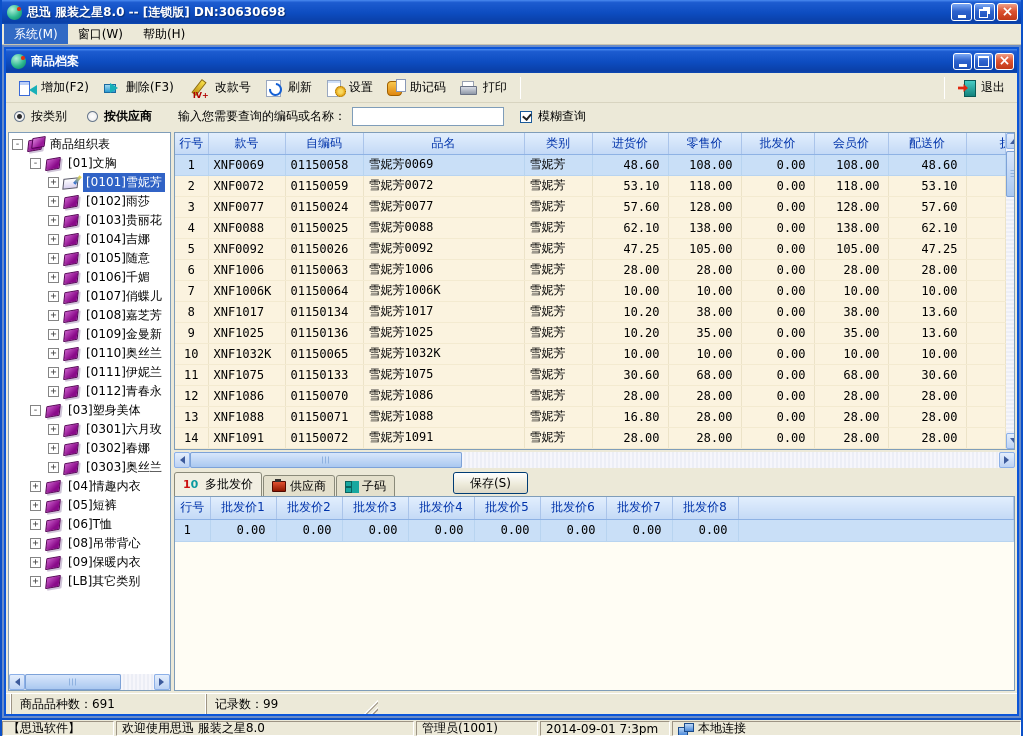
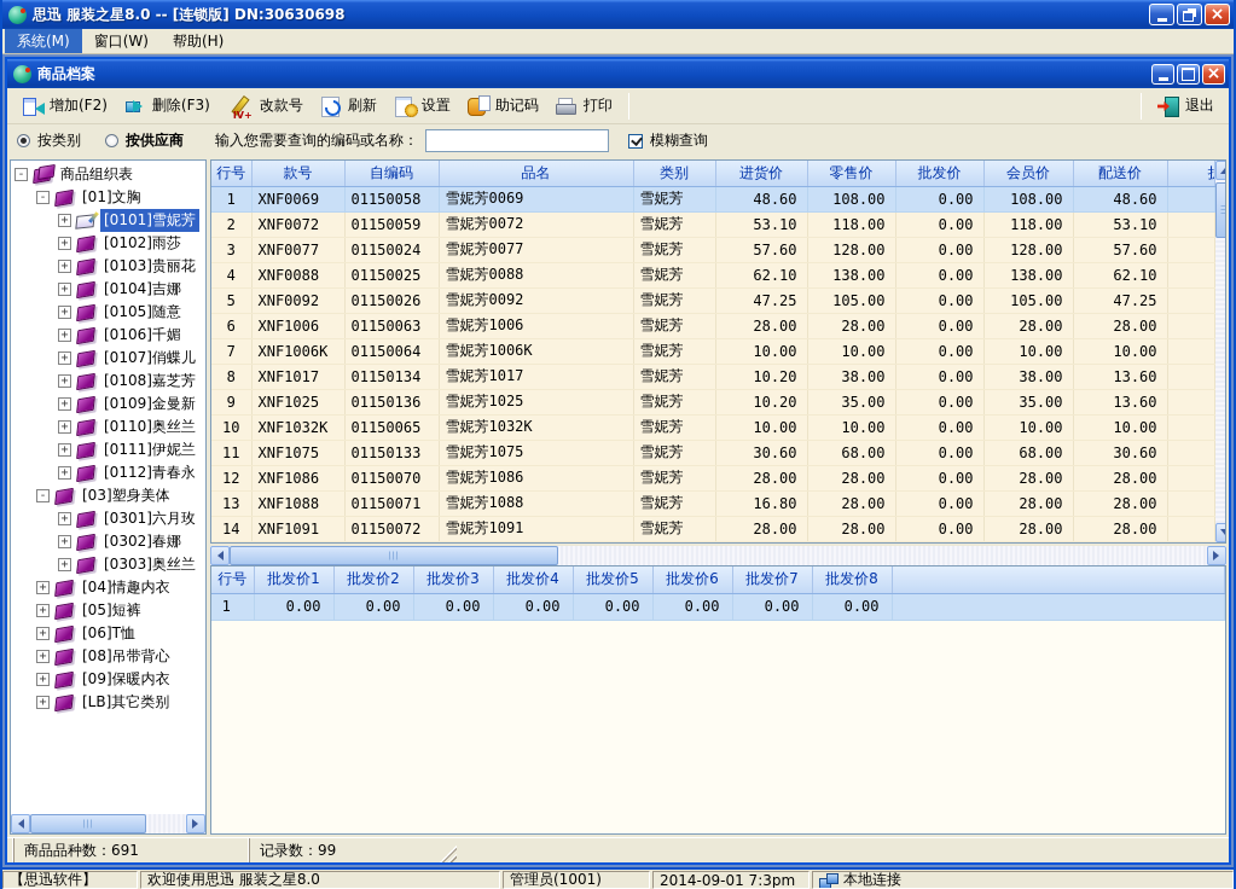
  思迅 服装之星8.0 -- [连锁版] DN:30630698
  系统(M)
  窗口(W)
  帮助(H)
  商品档案
  增加(F2)
  删除(F3)
  IV+
  改款号
  刷新
  设置
  助记码
  打印
  退出
  按类别
  按供应商
  输入您需要查询的编码或名称：
  模糊查询
  -
  商品组织表
  -
  [01]文胸
  +
  [0101]雪妮芳
  +
  [0102]雨莎
  +
  [0103]贵丽花
  +
  [0104]吉娜
  +
  [0105]随意
  +
  [0106]千媚
  +
  [0107]俏蝶儿
  +
  [0108]嘉芝芳
  +
  [0109]金曼新
  +
  [0110]奥丝兰
  +
  [0111]伊妮兰
  +
  [0112]青春永
  -
  [03]塑身美体
  +
  [0301]六月玫
  +
  [0302]春娜
  +
  [0303]奥丝兰
  +
  [04]情趣内衣
  +
  [05]短裤
  +
  [06]T恤
  +
  [08]吊带背心
  +
  [09]保暖内衣
  +
  [LB]其它类别
  行号	款号	自编码	品名	类别	进货价	零售价	批发价	会员价	配送价
  1	XNF0069	01150058	雪妮芳0069	雪妮芳	48.60	108.00	0.00	108.00	48.60
  2	XNF0072	01150059	雪妮芳0072	雪妮芳	53.10	118.00	0.00	118.00	53.10
  3	XNF0077	01150024	雪妮芳0077	雪妮芳	57.60	128.00	0.00	128.00	57.60
  4	XNF0088	01150025	雪妮芳0088	雪妮芳	62.10	138.00	0.00	138.00	62.10
  5	XNF0092	01150026	雪妮芳0092	雪妮芳	47.25	105.00	0.00	105.00	47.25
  6	XNF1006	01150063	雪妮芳1006	雪妮芳	28.00	28.00	0.00	28.00	28.00
  7	XNF1006K	01150064	雪妮芳1006K	雪妮芳	10.00	10.00	0.00	10.00	10.00
  8	XNF1017	01150134	雪妮芳1017	雪妮芳	10.20	38.00	0.00	38.00	13.60
  9	XNF1025	01150136	雪妮芳1025	雪妮芳	10.20	35.00	0.00	35.00	13.60
  10	XNF1032K	01150065	雪妮芳1032K	雪妮芳	10.00	10.00	0.00	10.00	10.00
  11	XNF1075	01150133	雪妮芳1075	雪妮芳	30.60	68.00	0.00	68.00	30.60
  12	XNF1086	01150070	雪妮芳1086	雪妮芳	28.00	28.00	0.00	28.00	28.00
  13	XNF1088	01150071	雪妮芳1088	雪妮芳	16.80	28.00	0.00	28.00	28.00
  14	XNF1091	01150072	雪妮芳1091	雪妮芳	28.00	28.00	0.00	28.00	28.00
- 10
- 多批发价
- 供应商
- 子码
- 保存(S)
  行号	批发价1	批发价2	批发价3	批发价4	批发价5	批发价6	批发价7	批发价8
  1	0.00	0.00	0.00	0.00	0.00	0.00	0.00	0.00
  商品品种数：691
  记录数：99
  【思迅软件】
  欢迎使用思迅 服装之星8.0
  管理员(1001)
  2014-09-01 7:3pm
  本地连接
